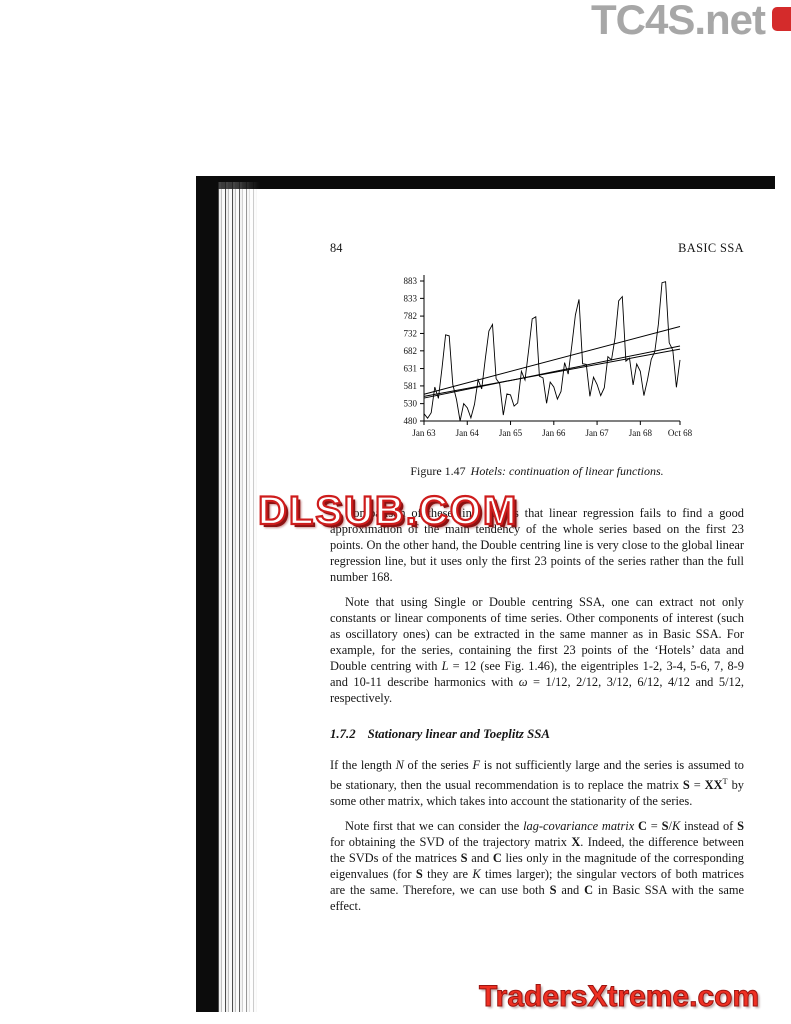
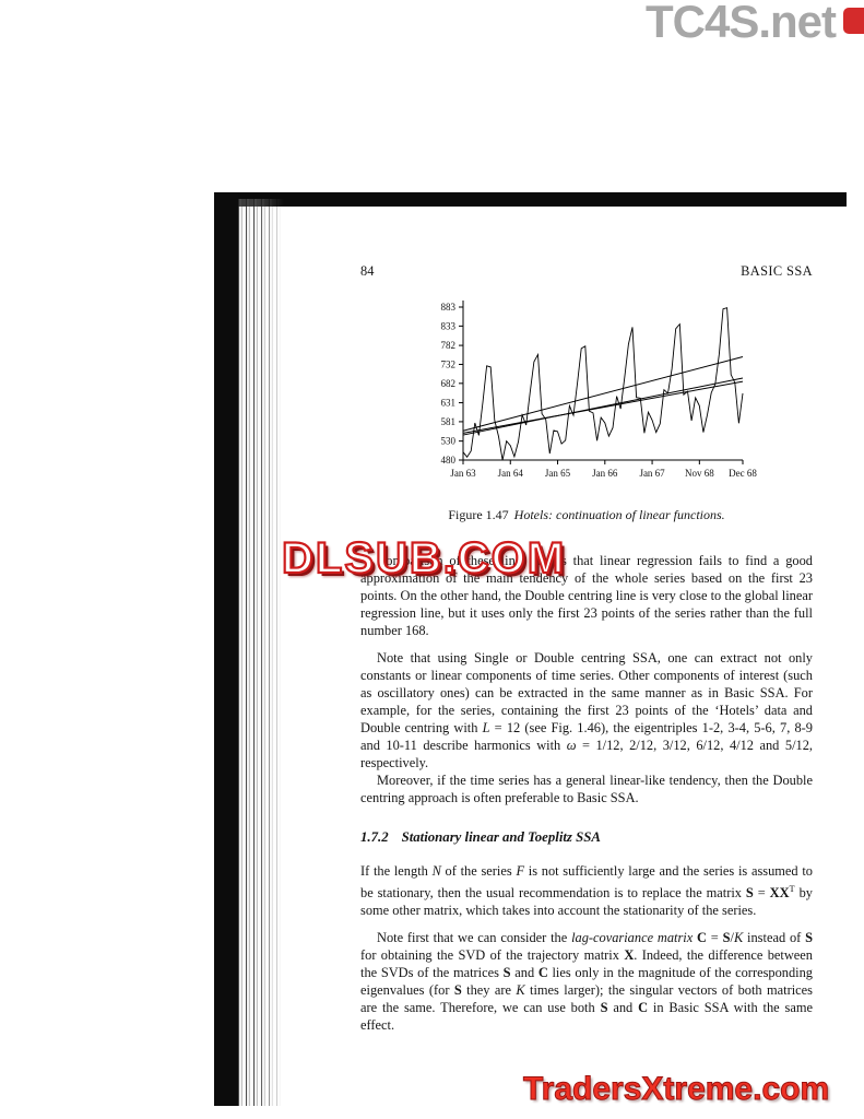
  TC4S.net
  84
  BASIC SSA
  480
  530
  581
  631
  682
  732
  782
  833
  883
  Jan 63
  Jan 64
  Jan 65
  Jan 66
  Jan 67
- Jan 68
+ Nov 68
- Oct 68
+ Dec 68
  Figure 1.47 Hotels: continuation of linear functions.
  Comparison of these lines shows that linear regression fails to find a good approximation of the main tendency of the whole series based on the first 23 points. On the other hand, the Double centring line is very close to the global linear regression line, but it uses only the first 23 points of the series rather than the full number 168.
  Note that using Single or Double centring SSA, one can extract not only constants or linear components of time series. Other components of interest (such as oscillatory ones) can be extracted in the same manner as in Basic SSA. For example, for the series, containing the first 23 points of the ‘Hotels’ data and Double centring with L = 12 (see Fig. 1.46), the eigentriples 1-2, 3-4, 5-6, 7, 8-9 and 10-11 describe harmonics with ω = 1/12, 2/12, 3/12, 6/12, 4/12 and 5/12, respectively.
+ Moreover, if the time series has a general linear-like tendency, then the Double centring approach is often preferable to Basic SSA.
  1.7.2 Stationary linear and Toeplitz SSA
  If the length N of the series F is not sufficiently large and the series is assumed to be stationary, then the usual recommendation is to replace the matrix S = XXT by some other matrix, which takes into account the stationarity of the series.
  Note first that we can consider the lag-covariance matrix C = S/K instead of S for obtaining the SVD of the trajectory matrix X. Indeed, the difference between the SVDs of the matrices S and C lies only in the magnitude of the corresponding eigenvalues (for S they are K times larger); the singular vectors of both matrices are the same. Therefore, we can use both S and C in Basic SSA with the same effect.
  DLSUB.COM
  TradersXtreme.com
